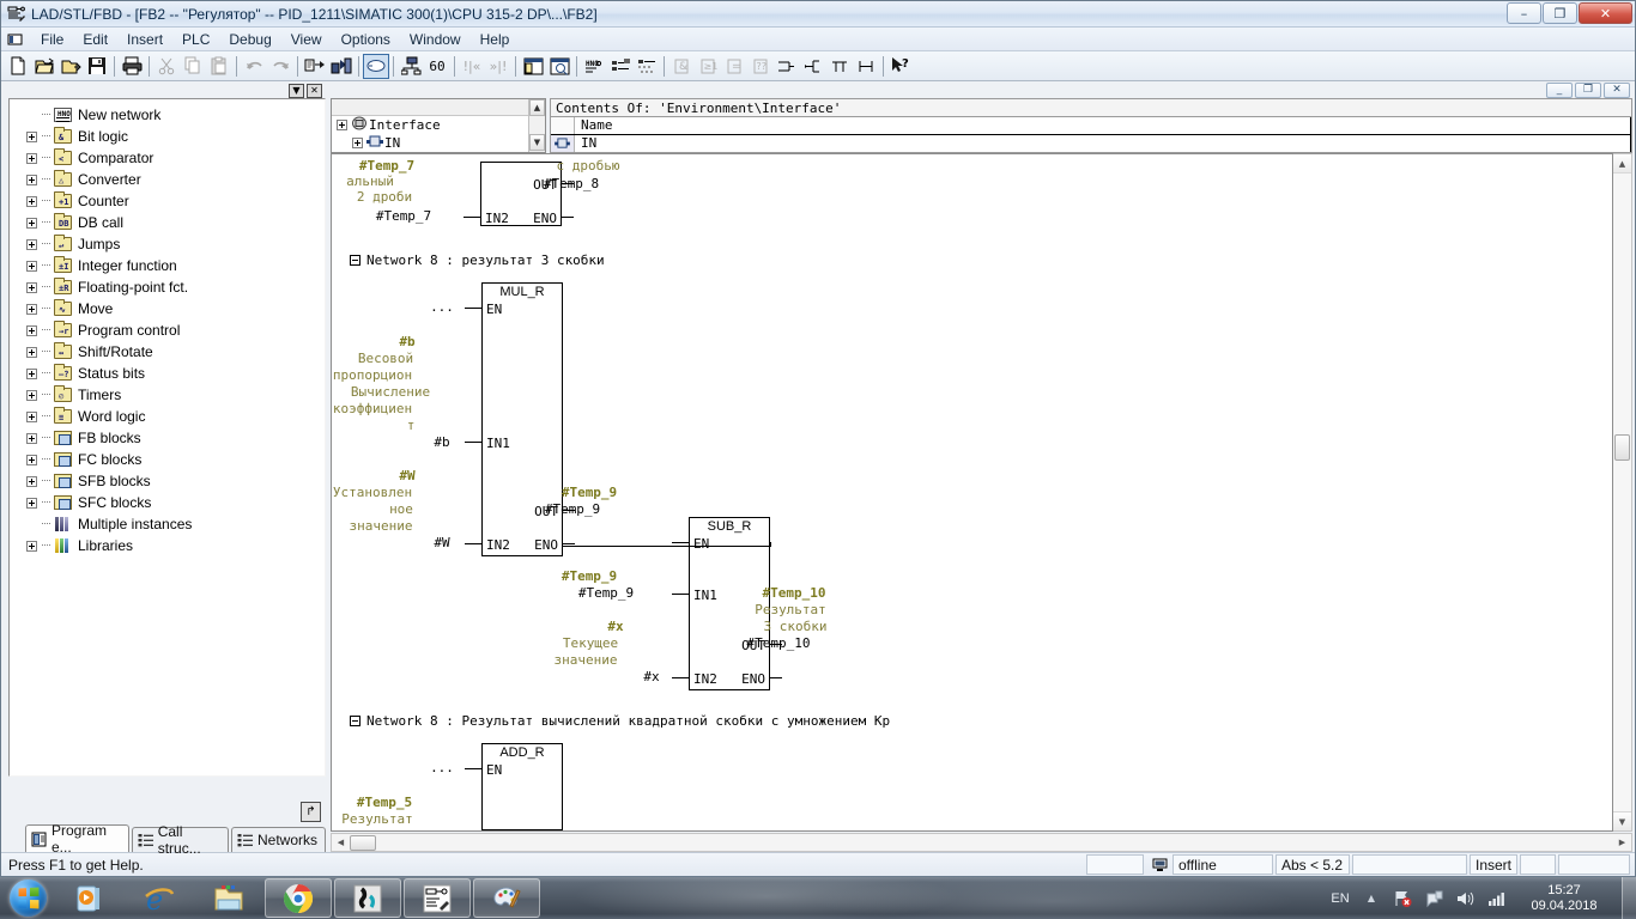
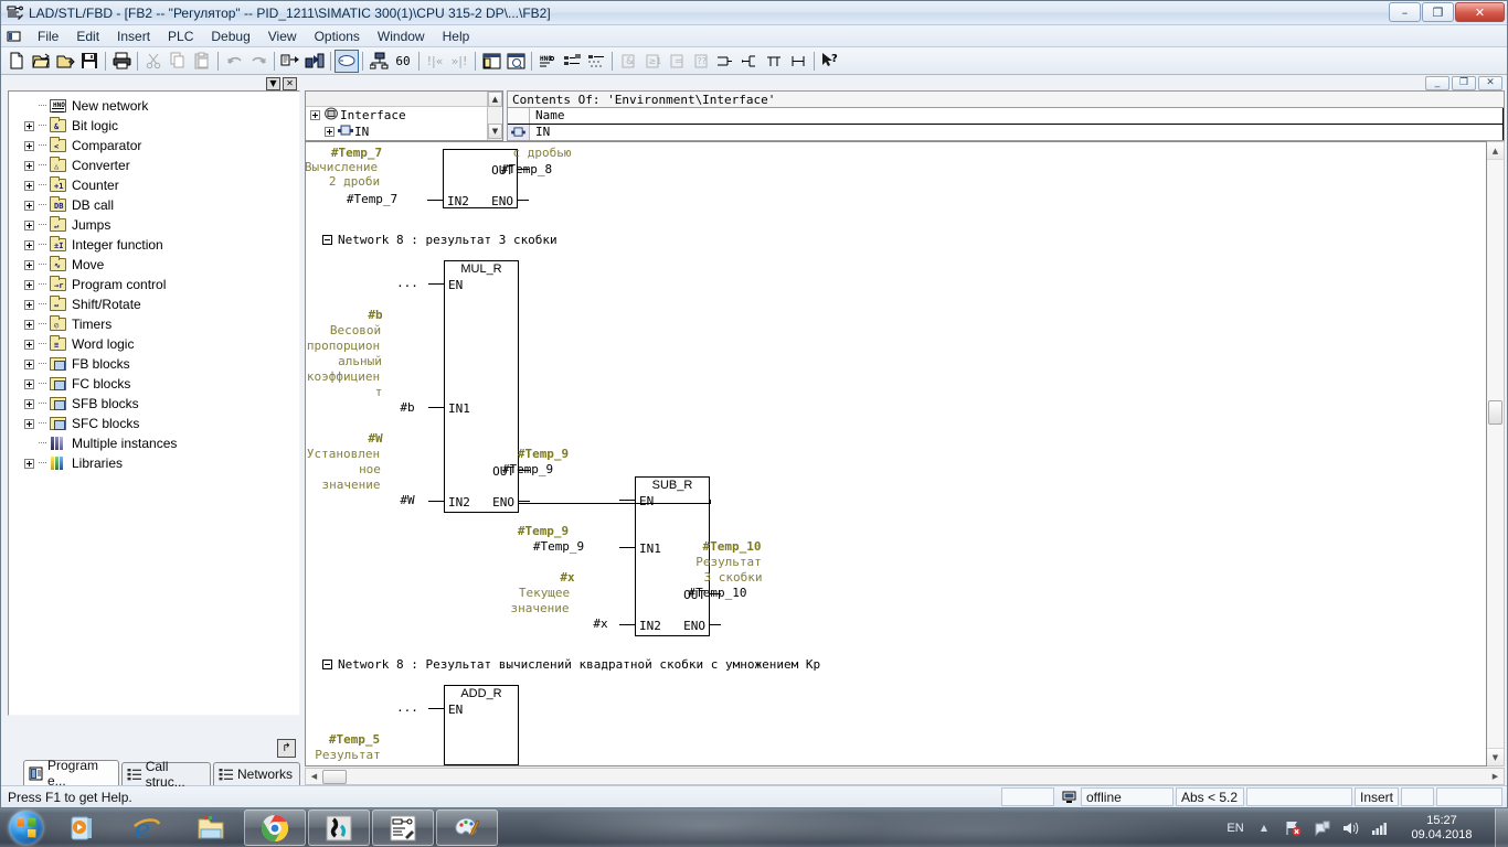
  LAD/STL/FBD - [FB2 -- "Регулятор" -- PID_1211\SIMATIC 300(1)\CPU 315-2 DP\...\FB2]
  –
  ❐
  ✕
  File
  Edit
  Insert
  PLC
  Debug
  View
  Options
  Window
  Help
  60
  !|«
  »|!
  &
  ≥1
  =
  ??
  ?
  ▼
  ✕
  New network
  &
  Bit logic
  <
  Comparator
  △
  Converter
  +1
  Counter
  DB
  DB call
  ↵
  Jumps
  ±I
  Integer function
- ±R
- Floating-point fct.
  ∿
  Move
  →r
  Program control
  ↔
  Shift/Rotate
- –?
- Status bits
  ◴
  Timers
  ≡
  Word logic
  FB blocks
  FC blocks
  SFB blocks
  SFC blocks
  Multiple instances
  Libraries
  ↱
  Program e...
  Call struc...
  Networks
  _
  ❐
  ✕
  Interface
  IN
  ▲
  ▼
  Contents Of: 'Environment\Interface'
  Name
  IN
  IN2
  OUT
  ENO
  #Temp_7
- альный
+ Вычисление
  2 дроби
  #Temp_7
  с дробью
  #Temp_8
  Network 8 : результат 3 скобки
  MUL_R
  EN
  IN1
  IN2
  OUT
  ENO
  SUB_R
  EN
  IN1
  IN2
  OUT
  ENO
  ...
  #b
  Весовой
  пропорцион
- Вычисление
+ альный
  коэффициен
  т
  #b
  #W
  Установлен
  ное
  значение
  #W
  #Temp_9
  #Temp_9
  #Temp_9
  #Temp_9
  #x
  Текущее
  значение
  #x
  #Temp_10
  Результат
  3 скобки
  #Temp_10
  Network 8 : Результат вычислений квадратной скобки с умножением Кр
  ADD_R
  EN
  ...
  #Temp_5
  Результат
  ▲
  ▼
  ◀
  ▶
  Press F1 to get Help.
  offline
  Abs < 5.2
  Insert
  e
  EN
  ▲
  15:27
  09.04.2018
